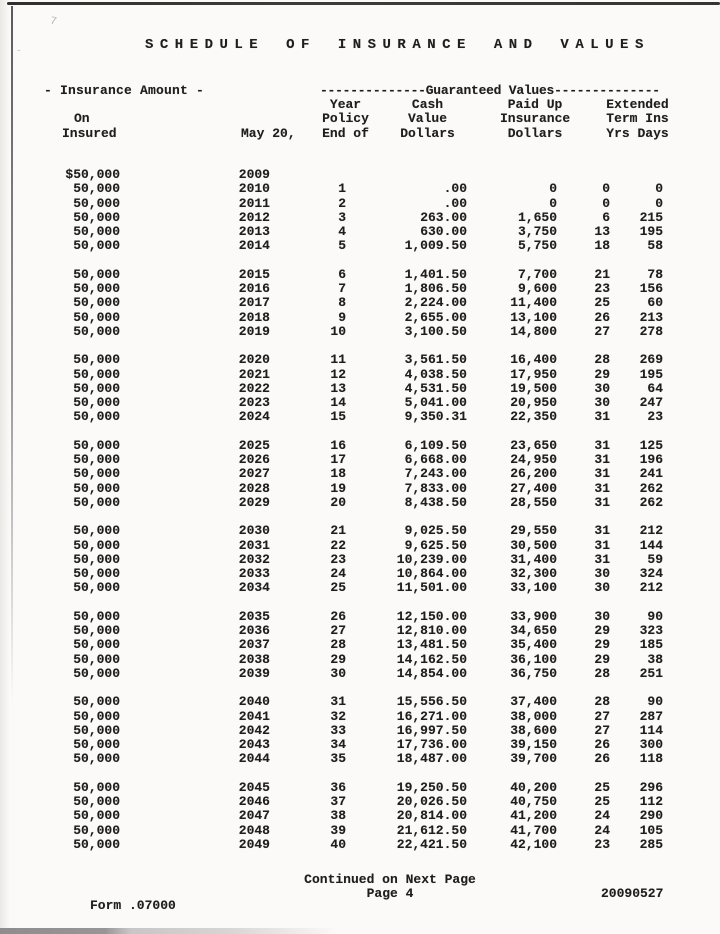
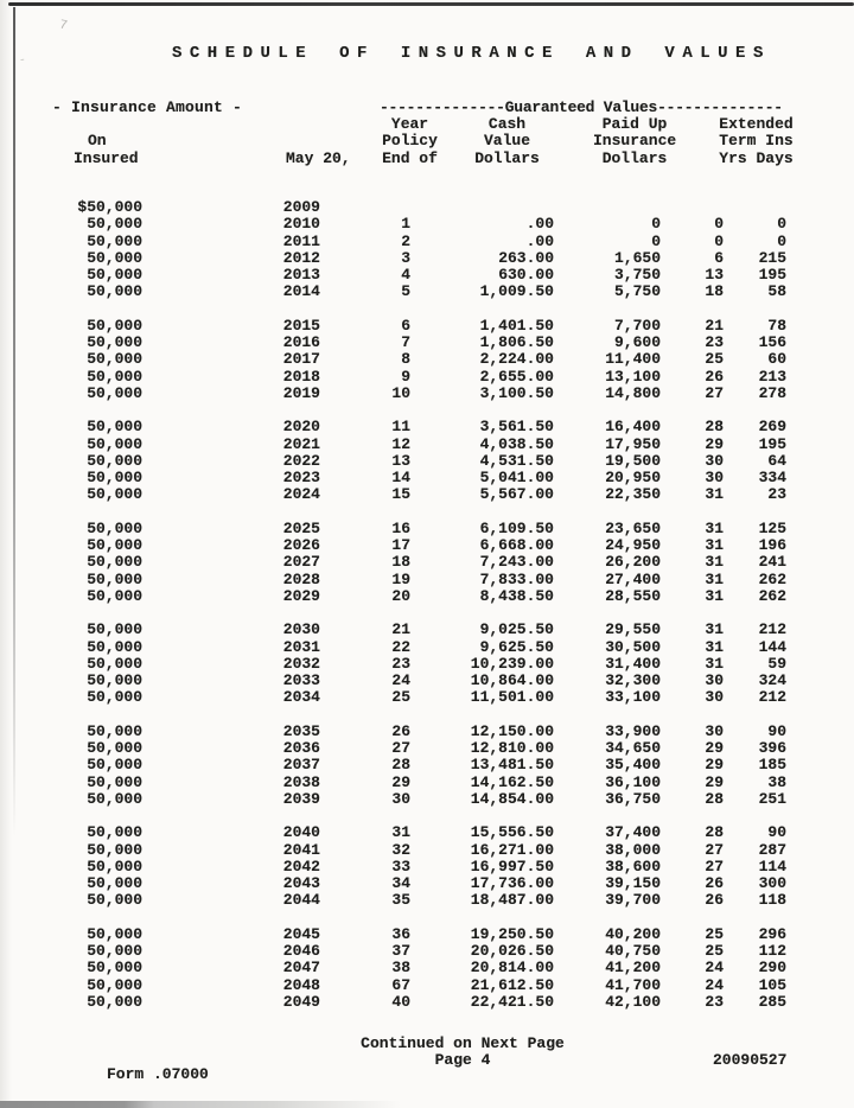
  SCHEDULE OF INSURANCE AND VALUES
  - Insurance Amount -
  --------------Guaranteed Values--------------
  On
  Insured
  May 20,
  Year
  Policy
  End of
  Cash
  Value
  Dollars
  Paid Up
  Insurance
  Dollars
  Extended
  Term Ins
  Yrs Days
  $50,000
  2009
  50,000
  2010
  1
  .00
  0
  0
  0
  50,000
  2011
  2
  .00
  0
  0
  0
  50,000
  2012
  3
  263.00
  1,650
  6
  215
  50,000
  2013
  4
  630.00
  3,750
  13
  195
  50,000
  2014
  5
  1,009.50
  5,750
  18
  58
  50,000
  2015
  6
  1,401.50
  7,700
  21
  78
  50,000
  2016
  7
  1,806.50
  9,600
  23
  156
  50,000
  2017
  8
  2,224.00
  11,400
  25
  60
  50,000
  2018
  9
  2,655.00
  13,100
  26
  213
  50,000
  2019
  10
  3,100.50
  14,800
  27
  278
  50,000
  2020
  11
  3,561.50
  16,400
  28
  269
  50,000
  2021
  12
  4,038.50
  17,950
  29
  195
  50,000
  2022
  13
  4,531.50
  19,500
  30
  64
  50,000
  2023
  14
  5,041.00
  20,950
  30
- 247
+ 334
  50,000
  2024
  15
- 9,350.31
+ 5,567.00
  22,350
  31
  23
  50,000
  2025
  16
  6,109.50
  23,650
  31
  125
  50,000
  2026
  17
  6,668.00
  24,950
  31
  196
  50,000
  2027
  18
  7,243.00
  26,200
  31
  241
  50,000
  2028
  19
  7,833.00
  27,400
  31
  262
  50,000
  2029
  20
  8,438.50
  28,550
  31
  262
  50,000
  2030
  21
  9,025.50
  29,550
  31
  212
  50,000
  2031
  22
  9,625.50
  30,500
  31
  144
  50,000
  2032
  23
  10,239.00
  31,400
  31
  59
  50,000
  2033
  24
  10,864.00
  32,300
  30
  324
  50,000
  2034
  25
  11,501.00
  33,100
  30
  212
  50,000
  2035
  26
  12,150.00
  33,900
  30
  90
  50,000
  2036
  27
  12,810.00
  34,650
  29
- 323
+ 396
  50,000
  2037
  28
  13,481.50
  35,400
  29
  185
  50,000
  2038
  29
  14,162.50
  36,100
  29
  38
  50,000
  2039
  30
  14,854.00
  36,750
  28
  251
  50,000
  2040
  31
  15,556.50
  37,400
  28
  90
  50,000
  2041
  32
  16,271.00
  38,000
  27
  287
  50,000
  2042
  33
  16,997.50
  38,600
  27
  114
  50,000
  2043
  34
  17,736.00
  39,150
  26
  300
  50,000
  2044
  35
  18,487.00
  39,700
  26
  118
  50,000
  2045
  36
  19,250.50
  40,200
  25
  296
  50,000
  2046
  37
  20,026.50
  40,750
  25
  112
  50,000
  2047
  38
  20,814.00
  41,200
  24
  290
  50,000
  2048
- 39
+ 67
  21,612.50
  41,700
  24
  105
  50,000
  2049
  40
  22,421.50
  42,100
  23
  285
  Continued on Next Page
  Page 4
  Form .07000
  20090527
